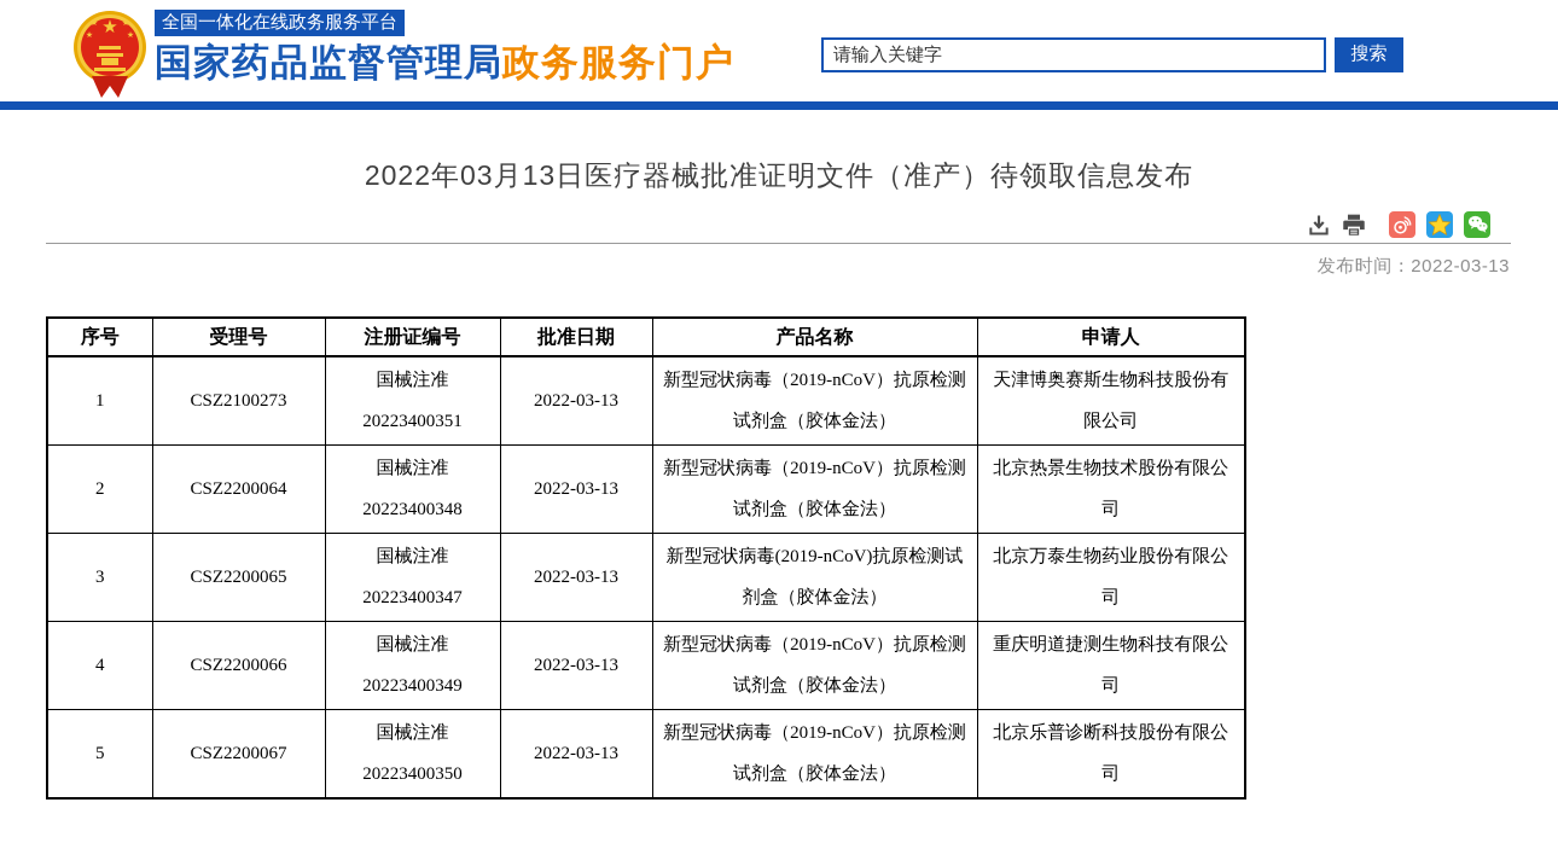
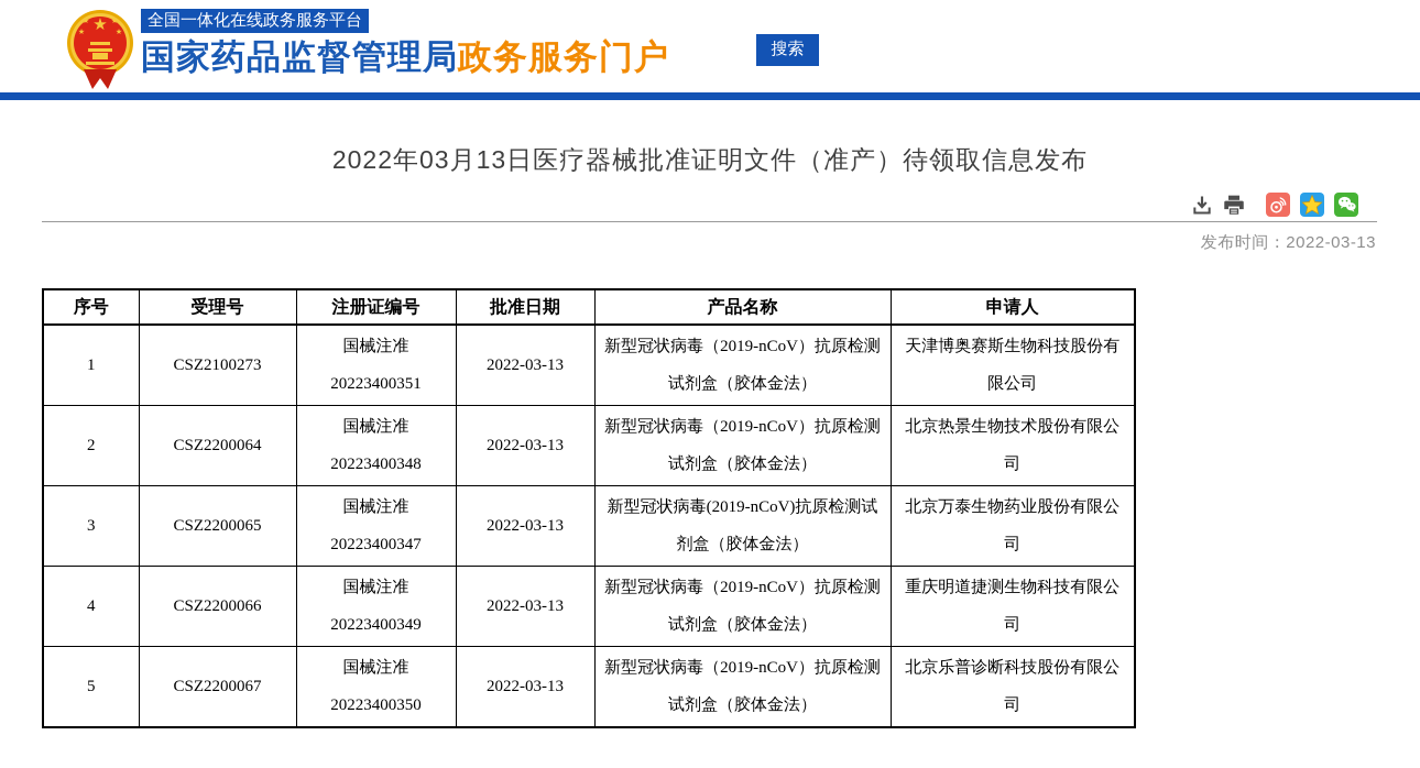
  ★
  全国一体化在线政务服务平台
  国家药品监督管理局政务服务门户
- 请输入关键字
  搜索
  2022年03月13日医疗器械批准证明文件（准产）待领取信息发布
  发布时间：2022-03-13
  序号	受理号	注册证编号	批准日期	产品名称	申请人
  1	CSZ2100273	国械注准 20223400351	2022-03-13	新型冠状病毒（2019-nCoV）抗原检测试剂盒（胶体金法）	天津博奥赛斯生物科技股份有限公司
  2	CSZ2200064	国械注准 20223400348	2022-03-13	新型冠状病毒（2019-nCoV）抗原检测试剂盒（胶体金法）	北京热景生物技术股份有限公司
  3	CSZ2200065	国械注准 20223400347	2022-03-13	新型冠状病毒(2019-nCoV)抗原检测试剂盒（胶体金法）	北京万泰生物药业股份有限公司
  4	CSZ2200066	国械注准 20223400349	2022-03-13	新型冠状病毒（2019-nCoV）抗原检测试剂盒（胶体金法）	重庆明道捷测生物科技有限公司
  5	CSZ2200067	国械注准 20223400350	2022-03-13	新型冠状病毒（2019-nCoV）抗原检测试剂盒（胶体金法）	北京乐普诊断科技股份有限公司
